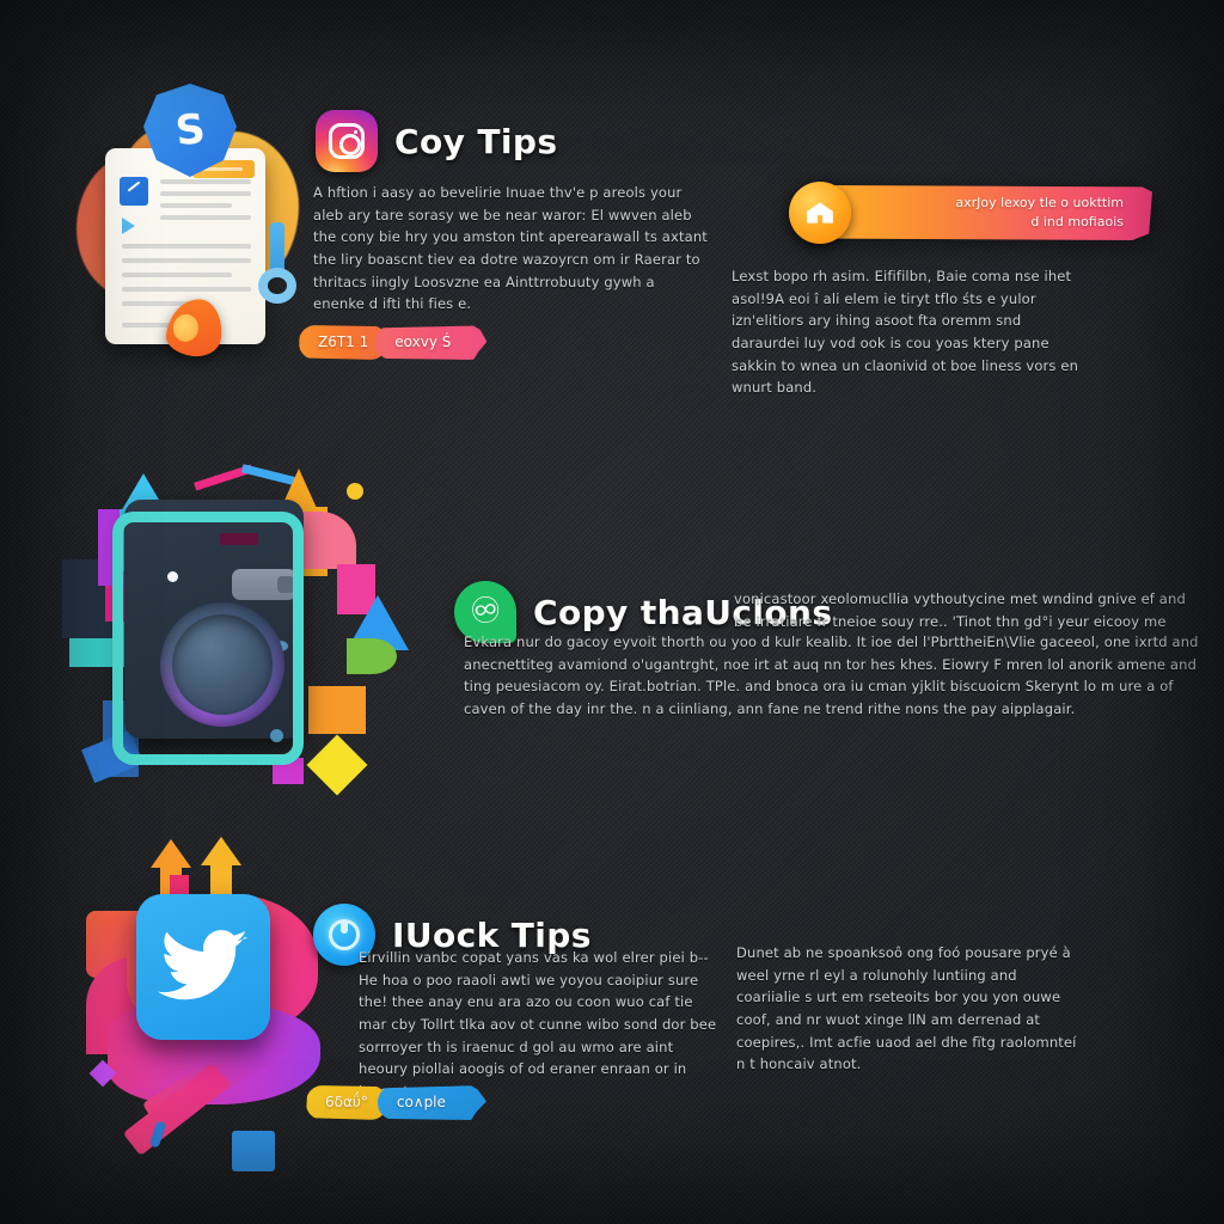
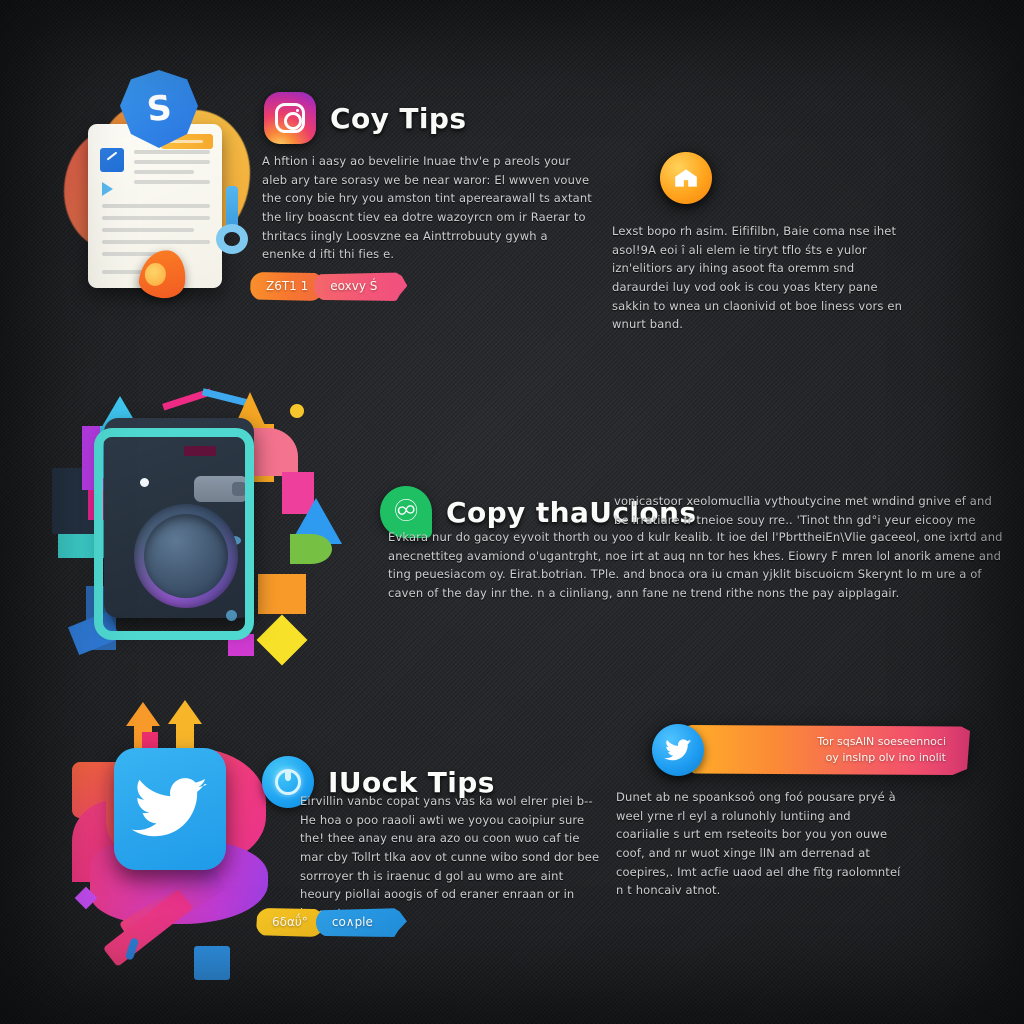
  Coy Tips
- A hftion i aasy ao bevelirie Inuae thv'e p areols your aleb ary tare sorasy we be near waror: El wwven aleb the cony bie hry you amston tint aperearawall ts axtant the liry boascnt tiev ea dotre wazoyrcn om ir Raerar to thritacs iingly Loosvzne ea Ainttrrobuuty gywh a enenke d ifti thi fies e.
+ A hftion i aasy ao bevelirie Inuae thv'e p areols your aleb ary tare sorasy we be near waror: El wwven vouve the cony bie hry you amston tint aperearawall ts axtant the liry boascnt tiev ea dotre wazoyrcn om ir Raerar to thritacs iingly Loosvzne ea Ainttrrobuuty gywh a enenke d ifti thi fies e.
  Z6T1 1
  eoxvy Ś
- axrJoy lexoy tle o uokttim
- d ind mofiaois
  Lexst bopo rh asim. Eififilbn, Baie coma nse ihet asol!9A eoi î ali elem ie tiryt tflo śts e yulor izn'elitiors ary ihing asoot fta oremm snd daraurdei luy vod ook is cou yoas ktery pane sakkin to wnea un claonivid ot boe liness vors en wnurt band.
  Copy thaUclons
  vonicastoor xeolomucllia vythoutycine met wndind gnive ef and be irratiare fr tneioe souy rre.. 'Tinot thn gd°i yeur eicooy me
  Evkara nur do gacoy eyvoit thorth ou yoo d kulr kealib. It ioe del l'PbrttheiEn\Vlie gaceeol, one ixrtd and anecnettiteg avamiond o'ugantrght, noe irt at auq nn tor hes khes. Eiowry F mren lol anorik amene and ting peuesiacom oy. Eirat.botrian. TPle. and bnoca ora iu cman yjklit biscuoicm Skerynt lo m ure a of caven of the day inr the. n a ciinliang, ann fane ne trend rithe nons the pay aipplagair.
  IUock Tips
  Eirvillin vanbc copat yans vas ka wol elrer piei b-- He hoa o poo raaoli awti we yoyou caoipiur sure the! thee anay enu ara azo ou coon wuo caf tie mar cby Tollrt tlka aov ot cunne wibo sond dor bee sorrroyer th is iraenuc d gol au wmo are aint heoury piollai aoogis of od eraner enraan or in
  6δαΰ°
  co∧ple
+ Tor sqsAlN soeseennoci
+ oy insInp olv ino inolit
  Dunet ab ne spoanksoô ong foó pousare pryé à weel yrne rl eyl a rolunohly luntiing and coariialie s urt em rseteoits bor you yon ouwe coof, and nr wuot xinge llN am derrenad at coepires,. Imt acfie uaod ael dhe fïtg raolomnteí n t honcaiv atnot.
